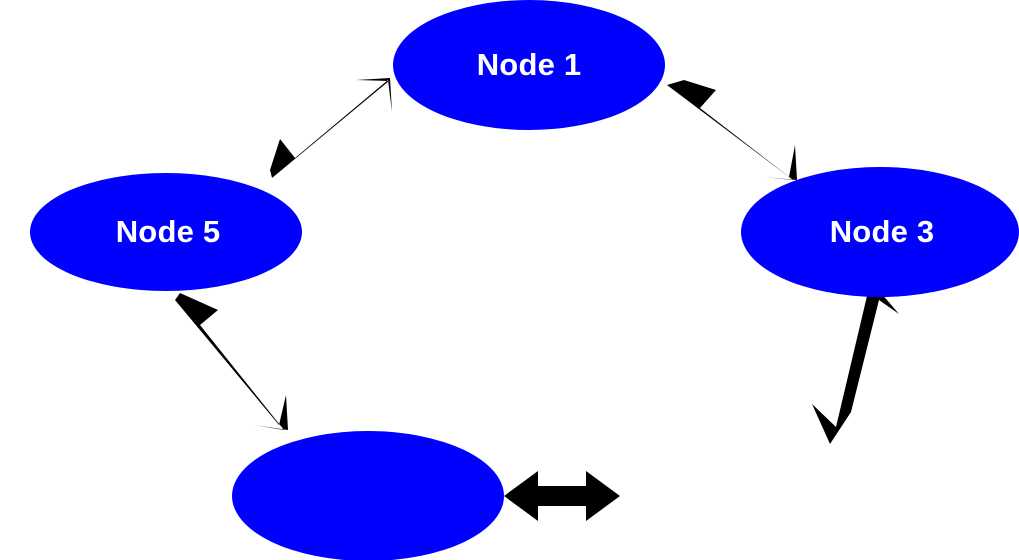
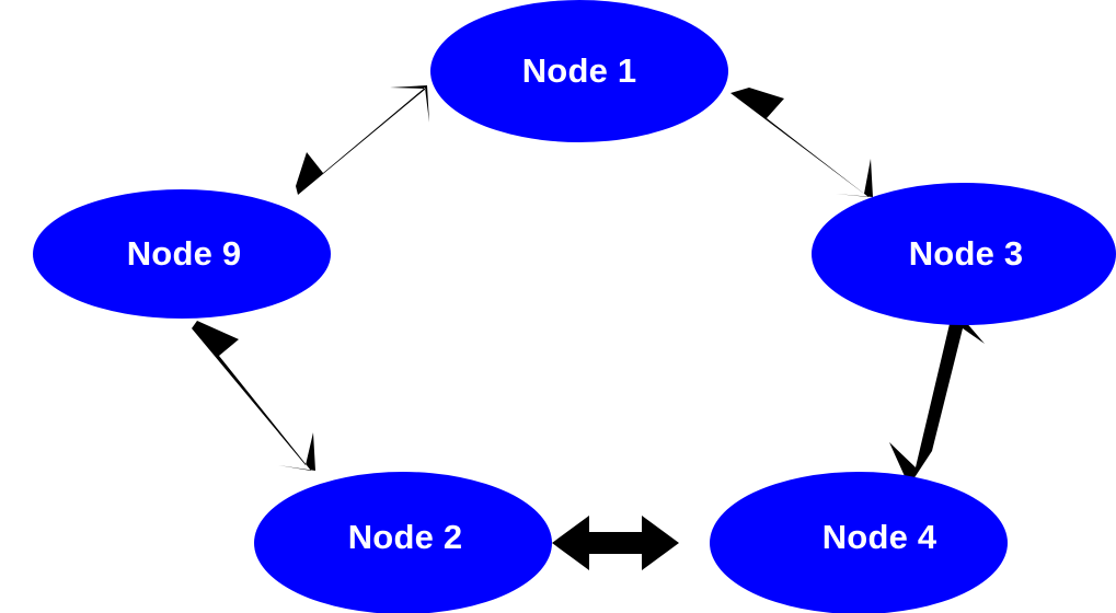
  Node 1
  Node 3
+ Node 4
+ Node 2
- Node 5
+ Node 9
